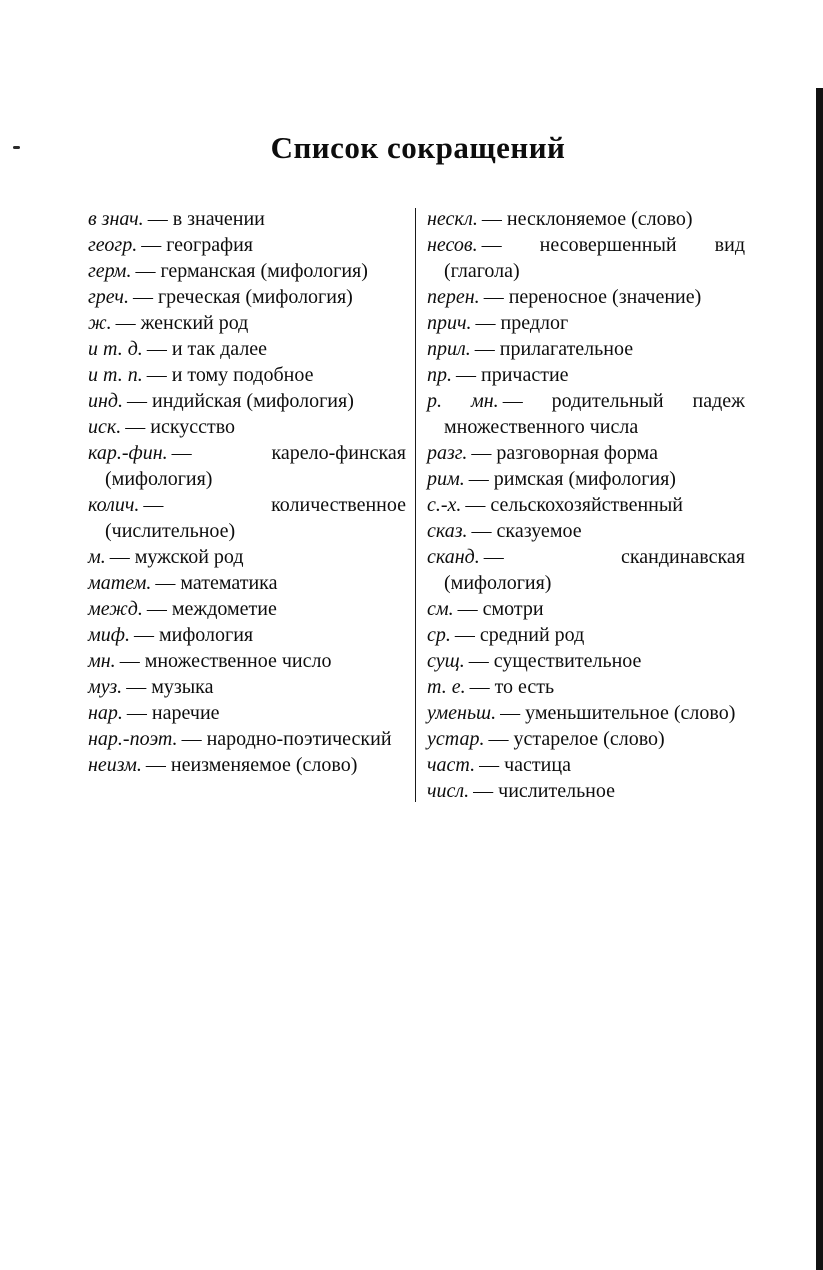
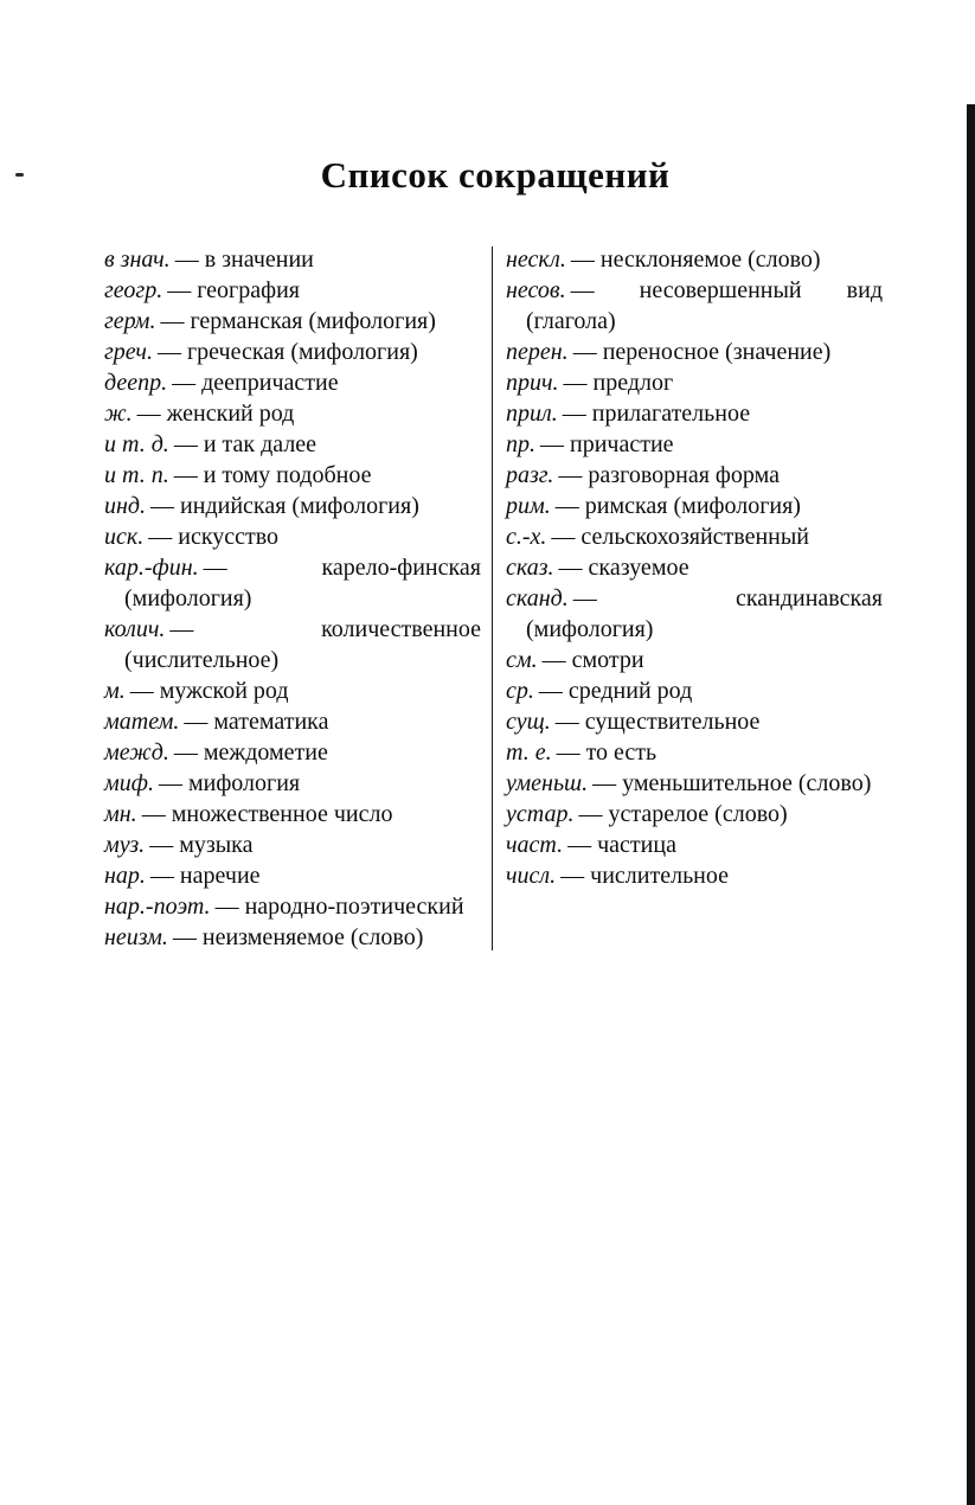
  Список сокращений
  в знач. — в значении
  геогр. — география
  герм. — германская (мифология)
  греч. — греческая (мифология)
+ деепр. — деепричастие
  ж. — женский род
  и т. д. — и так далее
  и т. п. — и тому подобное
  инд. — индийская (мифология)
  иск. — искусство
  кар.-фин. — карело-финская (мифология)
  колич. — количественное (числительное)
  м. — мужской род
  матем. — математика
  межд. — междометие
  миф. — мифология
  мн. — множественное число
  муз. — музыка
  нар. — наречие
  нар.-поэт. — народно-поэтический
  неизм. — неизменяемое (слово)
  нескл. — несклоняемое (слово)
  несов. — несовершенный вид (глагола)
  перен. — переносное (значение)
  прич. — предлог
  прил. — прилагательное
  пр. — причастие
- р. мн. — родительный падеж множественного числа
  разг. — разговорная форма
  рим. — римская (мифология)
  с.-х. — сельскохозяйственный
  сказ. — сказуемое
  сканд. — скандинавская (мифология)
  см. — смотри
  ср. — средний род
  сущ. — существительное
  т. е. — то есть
  уменьш. — уменьшительное (слово)
  устар. — устарелое (слово)
  част. — частица
  числ. — числительное
